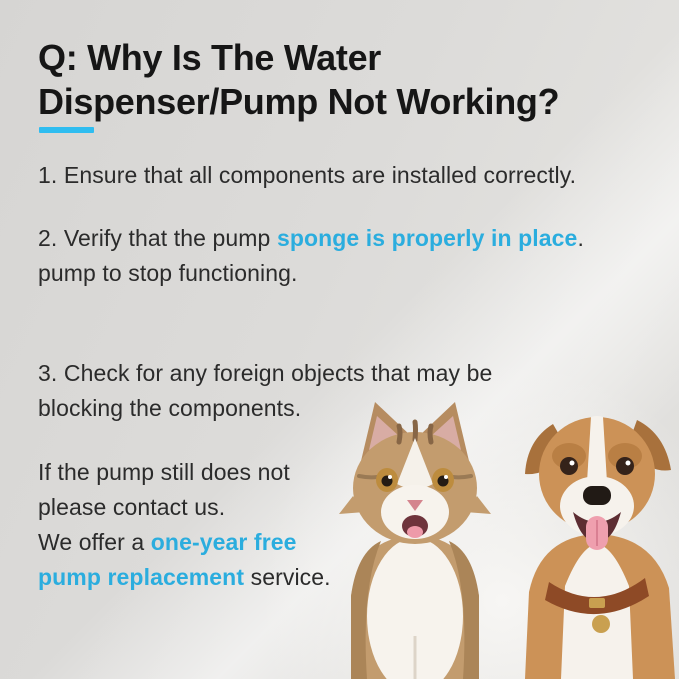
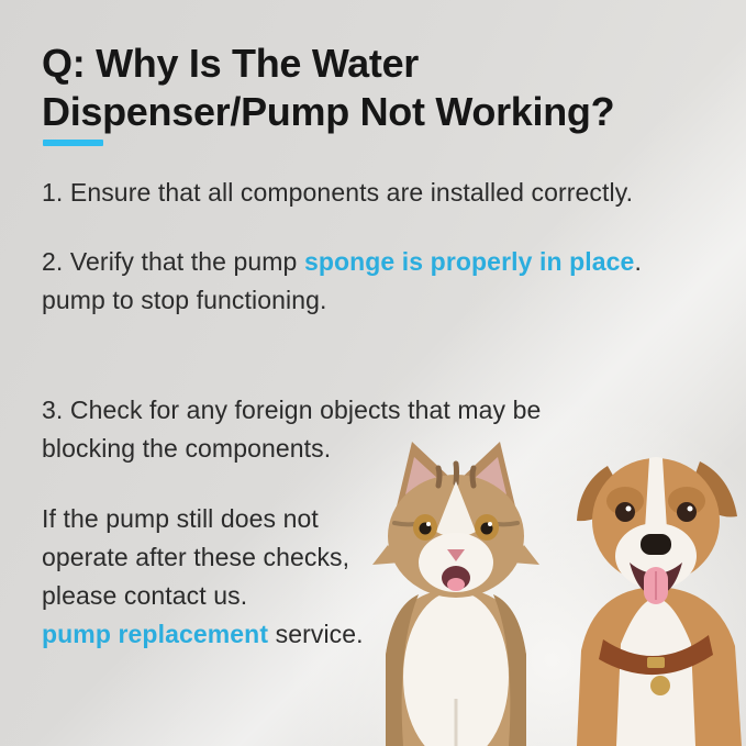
  Q: Why Is The Water
  Dispenser/Pump Not Working?
  1. Ensure that all components are installed correctly.
  2. Verify that the pump sponge is properly in place.
  pump to stop functioning.
  3. Check for any foreign objects that may be
  blocking the components.
  If the pump still does not
+ operate after these checks,
  please contact us.
- We offer a one-year free
  pump replacement service.
